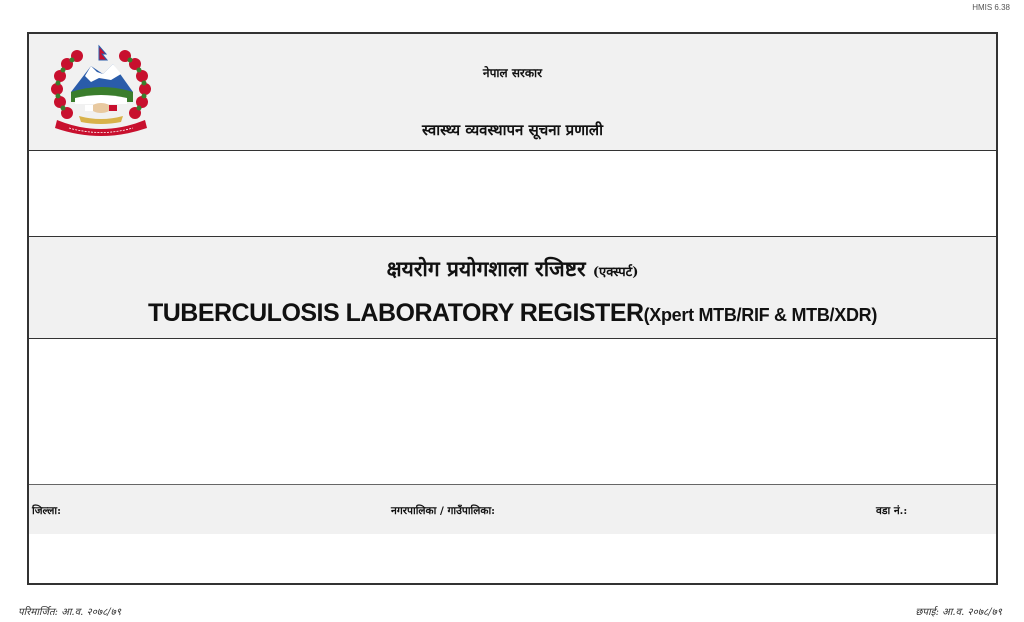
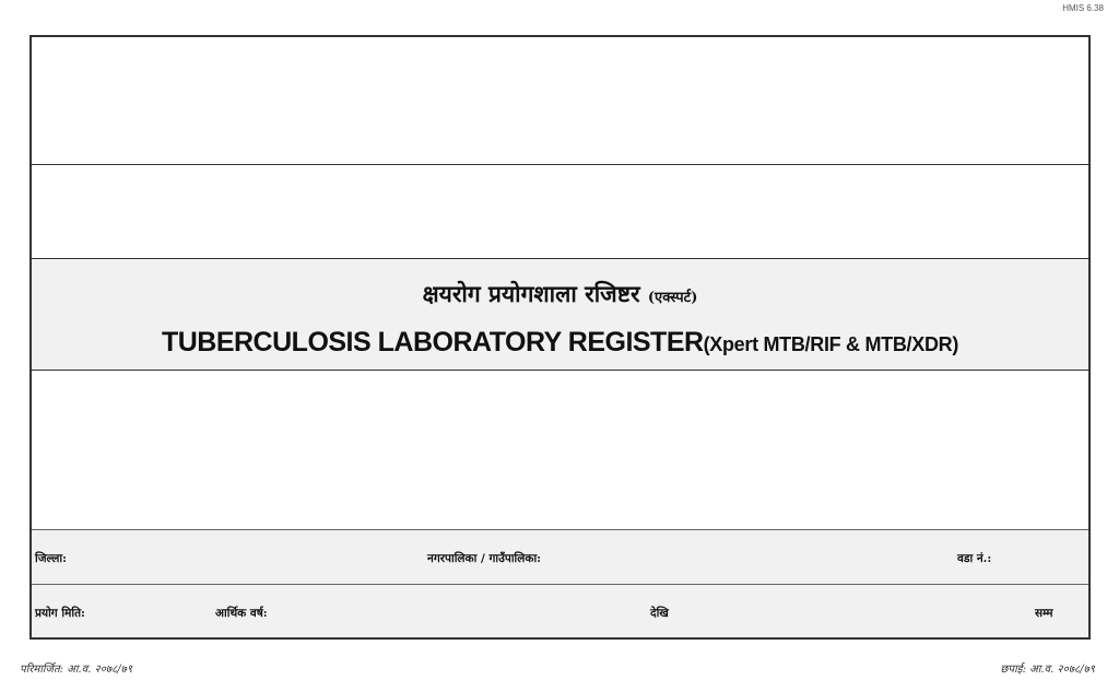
  HMIS 6.38
- नेपाल सरकार
- स्वास्थ्य व्यवस्थापन सूचना प्रणाली
  क्षयरोग प्रयोगशाला रजिष्टर (एक्स्पर्ट)
  TUBERCULOSIS LABORATORY REGISTER(Xpert MTB/RIF & MTB/XDR)
  जिल्ला:
  नगरपालिका / गाउँपालिका:
  वडा नं.:
+ प्रयोग मिति:
+ आर्थिक वर्ष:
+ देखि
+ सम्म
  परिमार्जित: आ.व. २०७८/७९
  छपाई: आ.व. २०७८/७९
